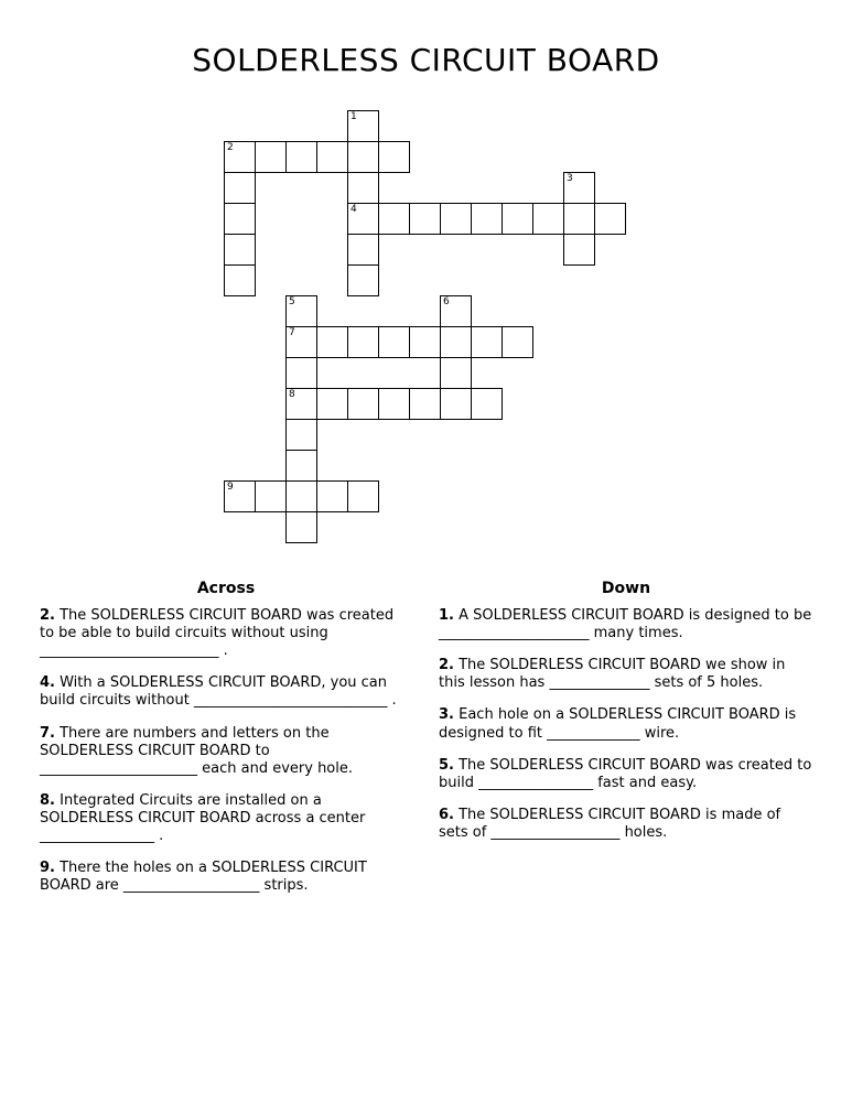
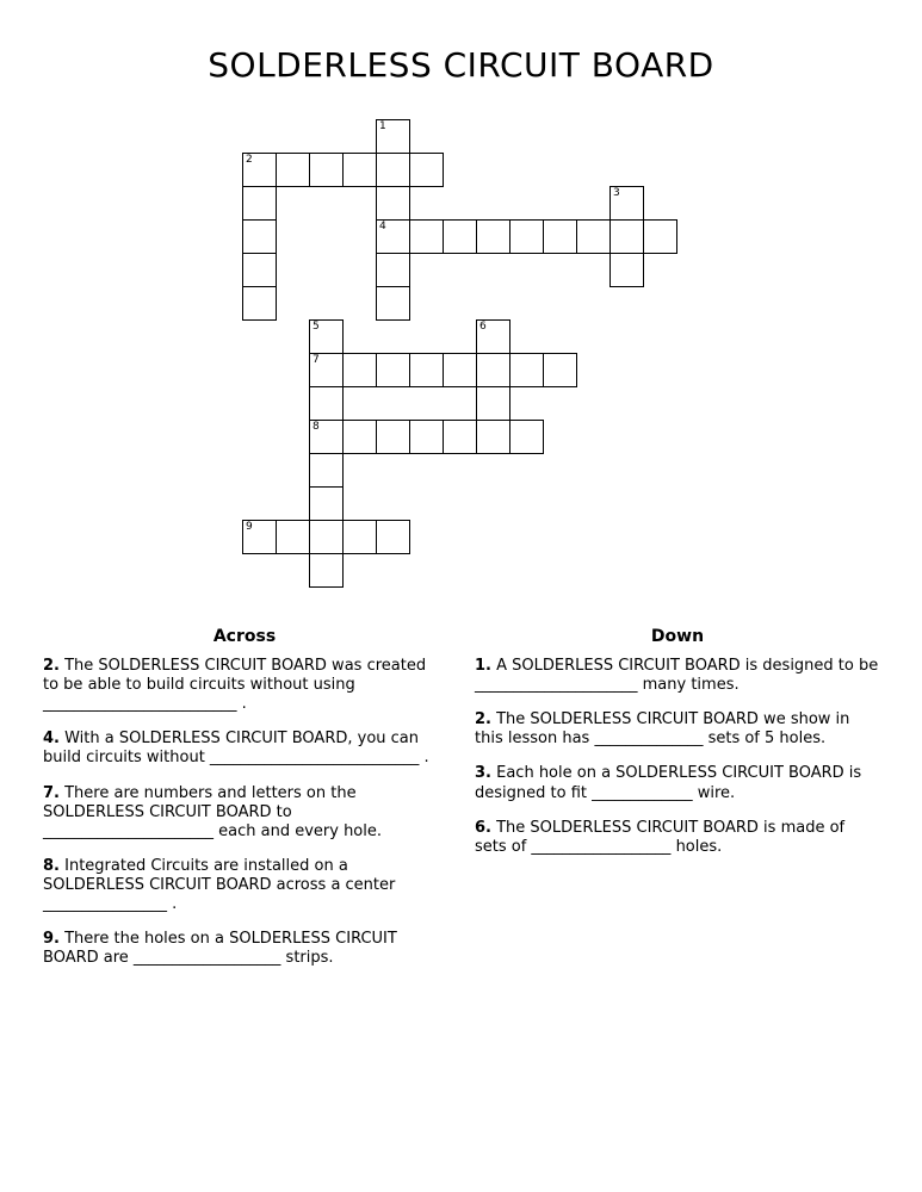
  SOLDERLESS CIRCUIT BOARD
  1
  2
  3
  4
  5
  6
  7
  8
  9
  Across
  2. The SOLDERLESS CIRCUIT BOARD was created to be able to build circuits without using _________________________ .
  4. With a SOLDERLESS CIRCUIT BOARD, you can build circuits without ___________________________ .
  7. There are numbers and letters on the SOLDERLESS CIRCUIT BOARD to ______________________ each and every hole.
  8. Integrated Circuits are installed on a SOLDERLESS CIRCUIT BOARD across a center ________________ .
  9. There the holes on a SOLDERLESS CIRCUIT BOARD are ___________________ strips.
  Down
  1. A SOLDERLESS CIRCUIT BOARD is designed to be _____________________ many times.
  2. The SOLDERLESS CIRCUIT BOARD we show in this lesson has ______________ sets of 5 holes.
  3. Each hole on a SOLDERLESS CIRCUIT BOARD is designed to fit _____________ wire.
- 5. The SOLDERLESS CIRCUIT BOARD was created to build ________________ fast and easy.
  6. The SOLDERLESS CIRCUIT BOARD is made of sets of __________________ holes.
